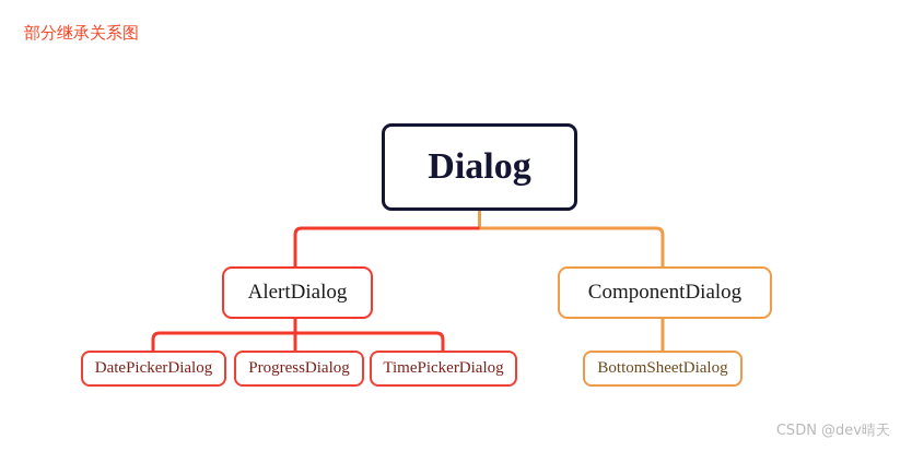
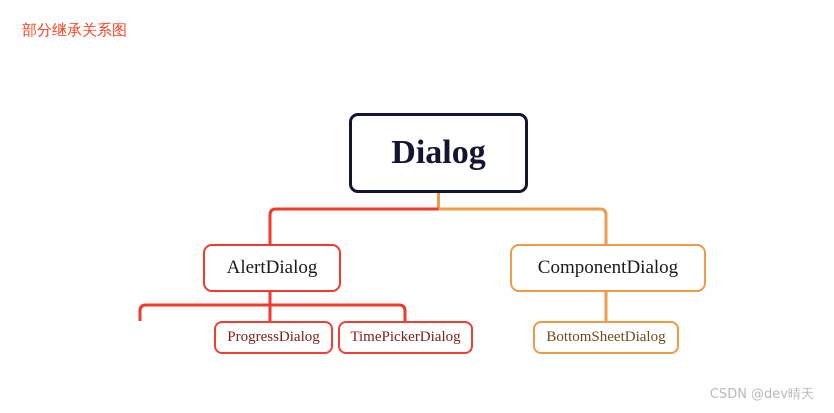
  部分继承关系图
  Dialog
  AlertDialog
  ComponentDialog
- DatePickerDialog
  ProgressDialog
  TimePickerDialog
  BottomSheetDialog
  CSDN @dev晴天
